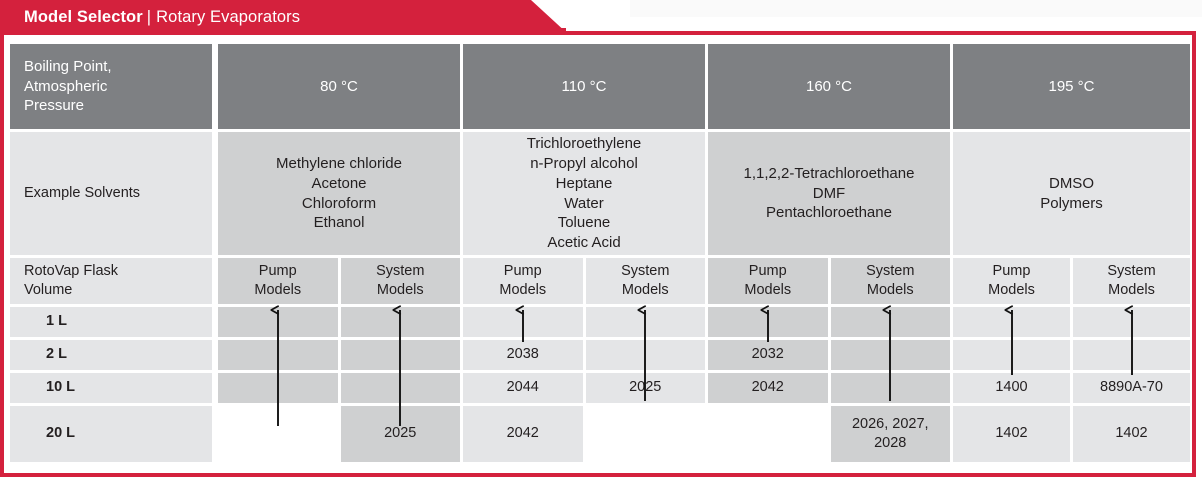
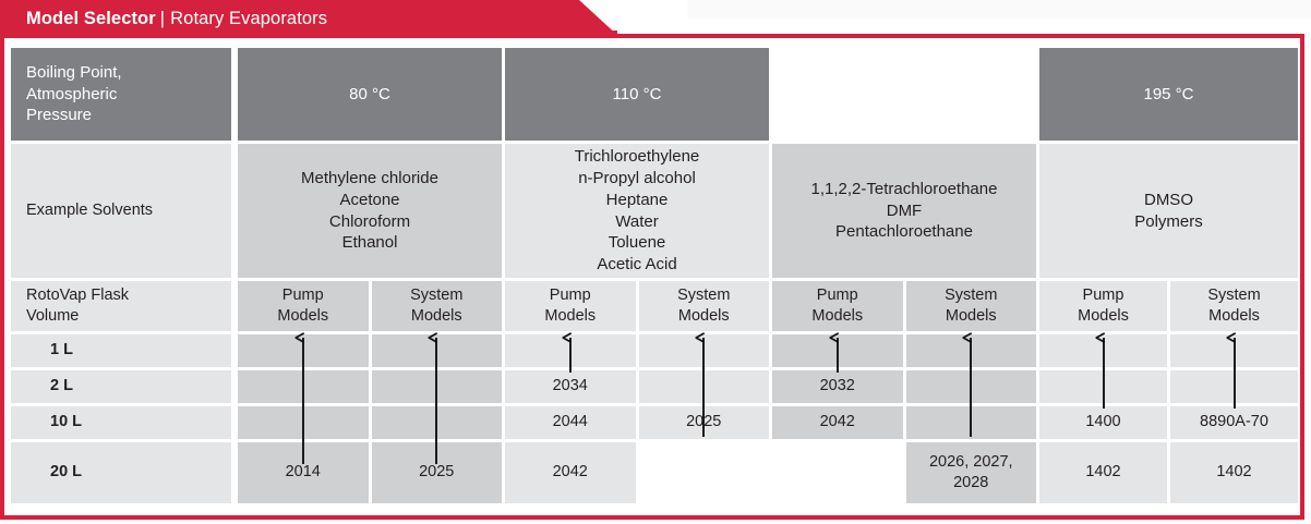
  Model Selector | Rotary Evaporators
  Boiling Point,
  Atmospheric
  Pressure
  80 °C
  110 °C
- 160 °C
  195 °C
  Example Solvents
  Methylene chloride
  Acetone
  Chloroform
  Ethanol
  Trichloroethylene
  n-Propyl alcohol
  Heptane
  Water
  Toluene
  Acetic Acid
  1,1,2,2-Tetrachloroethane
  DMF
  Pentachloroethane
  DMSO
  Polymers
  RotoVap Flask
  Volume
  Pump
  Models
  System
  Models
  Pump
  Models
  System
  Models
  Pump
  Models
  System
  Models
  Pump
  Models
  System
  Models
  1 L
  2 L
- 2038
+ 2034
  2032
  10 L
  2044
  2025
  2042
  1400
  8890A-70
  20 L
+ 2014
  2025
  2042
  2026, 2027,
  2028
  1402
  1402
